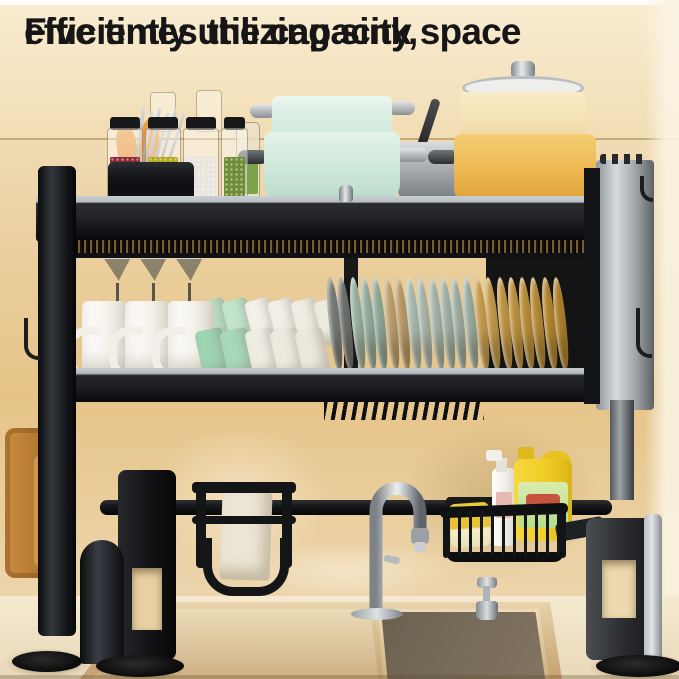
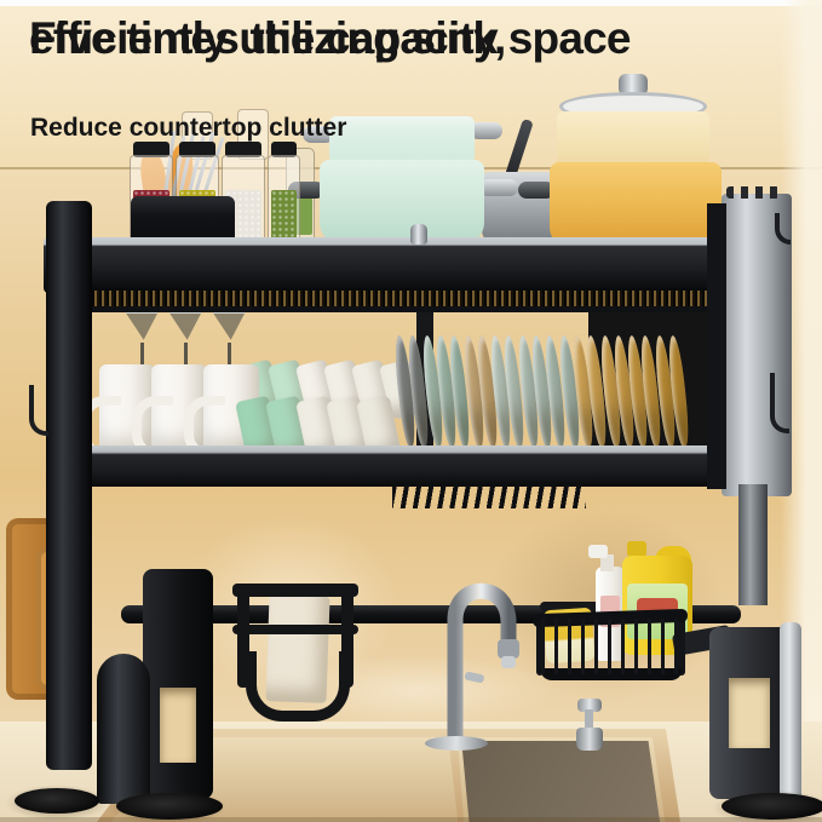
  Five times the capacity,
  efficiently utilizing sink space
+ Reduce countertop clutter
